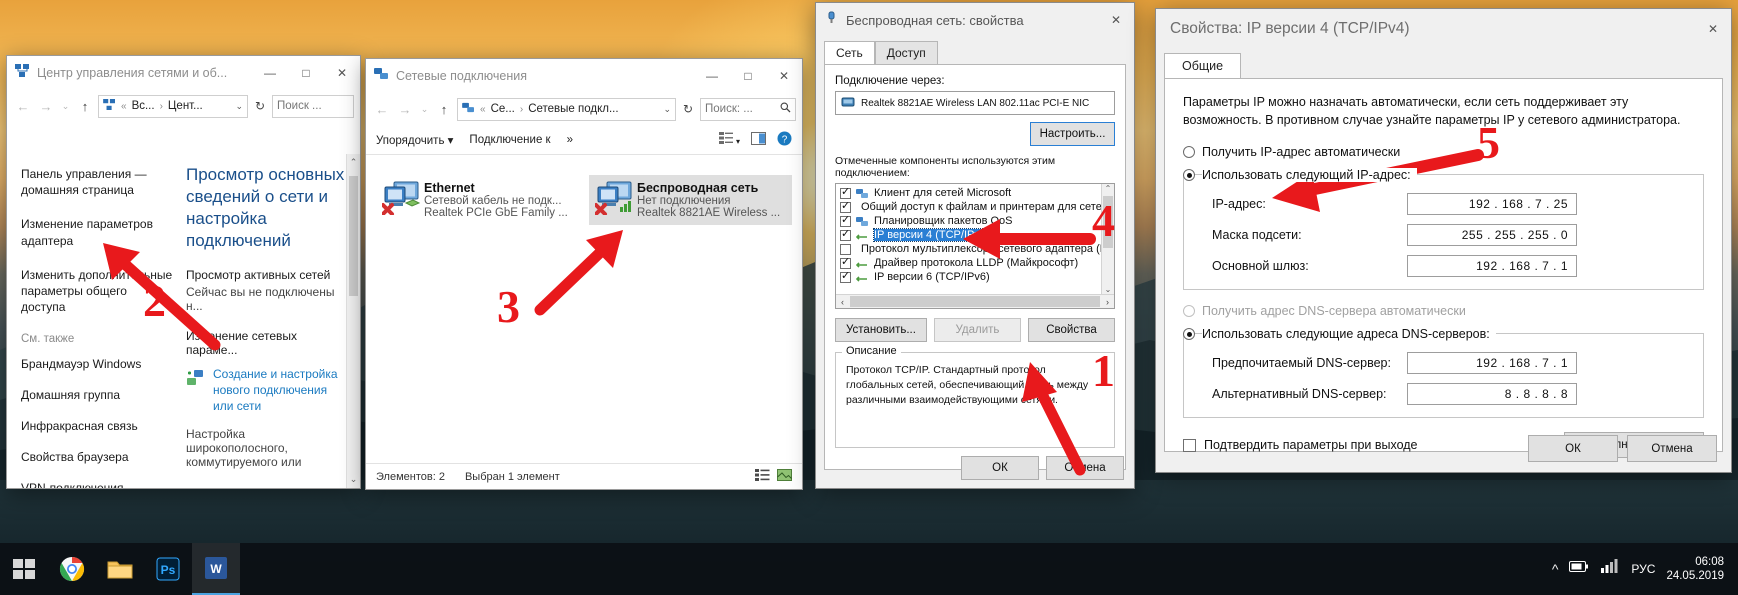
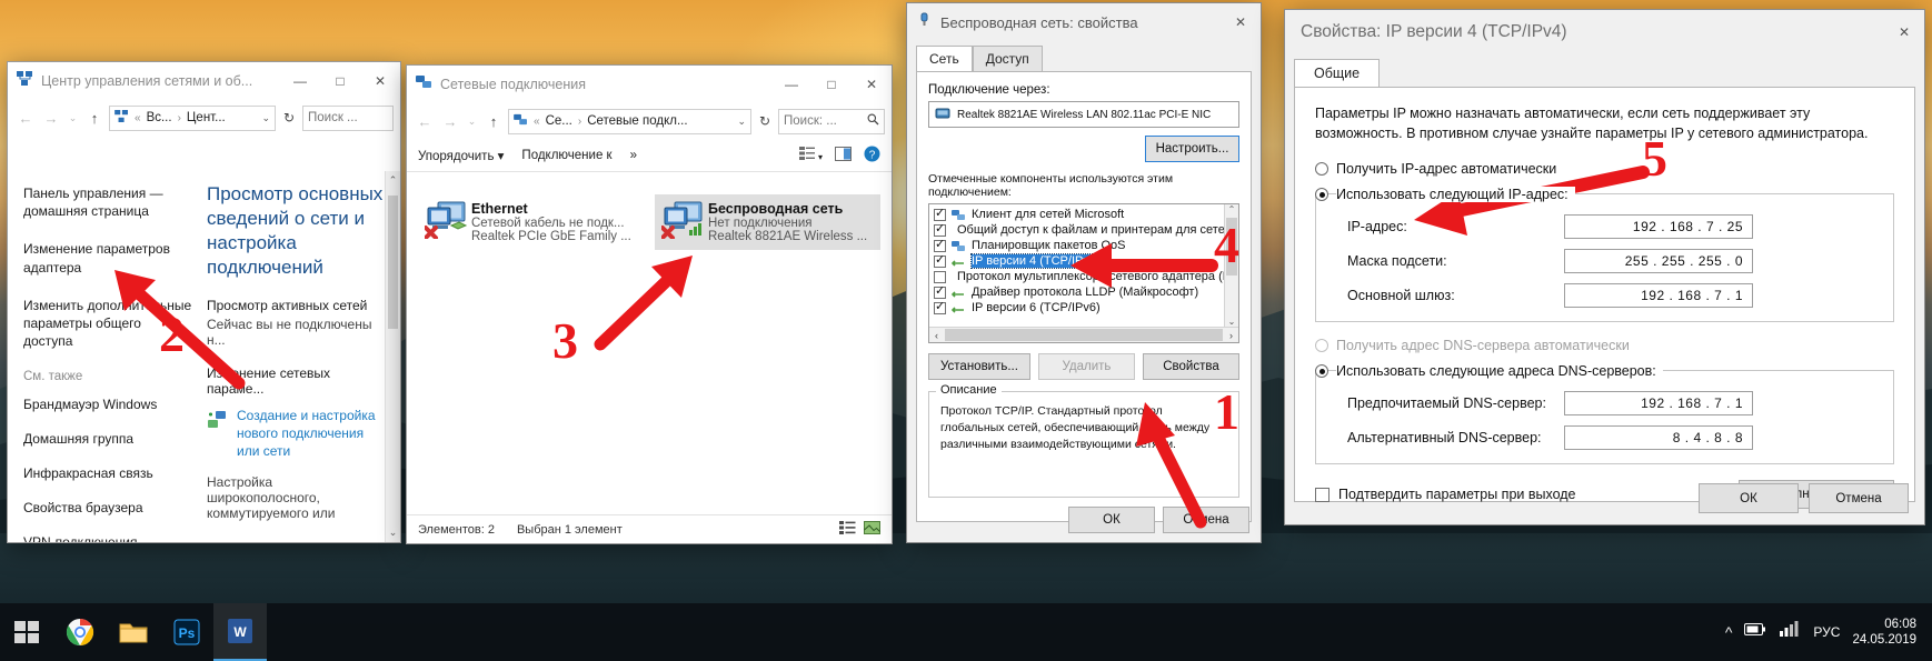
  Центр управления сетями и об...
  —
  □
  ✕
  ←
  →
  ⌄
  ↑
  «
  Вс...
  ›
  Цент...
  ⌄
  ↻
  Поиск ...
  Панель управления — домашняя страница
  Изменение параметров адаптера
  Изменить дополитьные параметры общего доступа
  См. также
  Брандмауэр Windows
  Домашняя группа
  Инфракрасная связь
  Свойства браузера
  Просмотр основных сведений о сети и настройка подключений
  Просмотр активных сетей
  Сейчас вы не подключены н...
  Инение сетевых параме...
  Создание и настройка нового подключения или сети
  Настройка широкополосного, коммутируемого или
  ⌃
  ⌄
  Сетевые подключения
  —
  □
  ✕
  ←
  →
  ⌄
  ↑
  «
  Се...
  ›
  Сетевые подкл...
  ⌄
  ↻
  Поиск: ...
  Упорядочить ▾
  Подключение к
  »
  ▾
  ?
  Ethernet
  Сетевой кабель не подк...
  Realtek PCIe GbE Family ...
  Беспроводная сеть
  Нет подключения
  Realtek 8821AE Wireless ...
  Элементов: 2
  Выбран 1 элемент
  Беспроводная сеть: свойства
  ✕
  Сеть
  Доступ
  Подключение через:
  Realtek 8821AE Wireless LAN 802.11ac PCI-E NIC
  Настроить...
  Отмеченные компоненты используются этим подключением:
  Клиент для сетей Microsoft
  Общий доступ к файлам и принтерам для сете
  Планировщик пакетов QoS
  IP версии 4 (TCP/I
  Протокол мультиплексо сетевого адаптера (
  Драйвер протокола LLDP (Майкрософт)
  IP версии 6 (TCP/IPv6)
  ⌃
  ⌄
  ‹
  ›
  Установить...
  Удалить
  Свойства
  Описание
  Протокол TCP/IP. Стандартный протол глобальных сетей, обеспечивающийь между различными взаимодействующимиети.
  ОК
  Свойства: IP версии 4 (TCP/IPv4)
  ✕
  Общие
  Параметры IP можно назначать автоматически, если сеть поддерживает эту возможность. В противном случае узнайте параметры IP у сетевого администратора.
  Получить IP-адрес автоматически
  Использовать следующий IP-адрес:
  IP-адрес:
  192 . 168 . 7 . 25
  Маска подсети:
  255 . 255 . 255 . 0
  Основной шлюз:
  192 . 168 . 7 . 1
  Получить адрес DNS-сервера автоматически
  Использовать следующие адреса DNS-серверов:
  Предпочитаемый DNS-сервер:
  192 . 168 . 7 . 1
  Альтернативный DNS-сервер:
- 8 . 8 . 8 . 8
+ 8 . 4 . 8 . 8
  Подтвердить параметры при выходе
  ОК
  Отмена
  Ps
  W
  ^
  РУС
  06:08
  24.05.2019
  2
  3
  4
  5
  1
